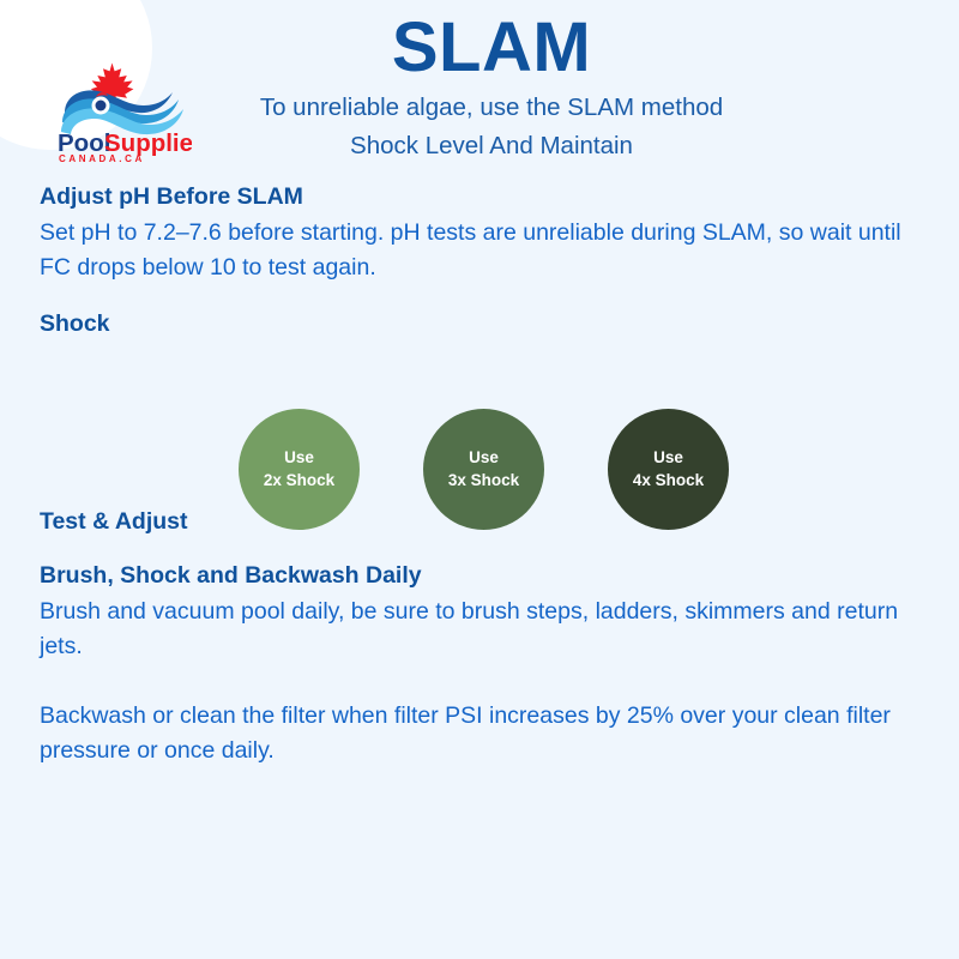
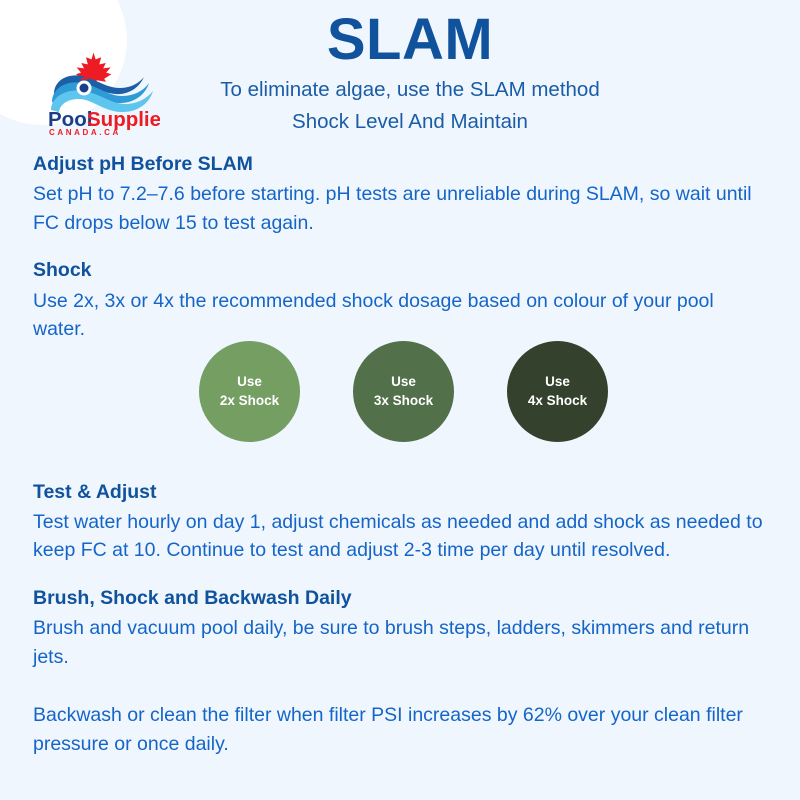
  Pool
  Supplie
  CANADA.CA
  SLAM
- To unreliable algae, use the SLAM method
+ To eliminate algae, use the SLAM method
  Shock Level And Maintain
  Use
  2x Shock
  Use
  3x Shock
  Use
  4x Shock
  Adjust pH Before SLAM
- Set pH to 7.2–7.6 before starting. pH tests are unreliable during SLAM, so wait until FC drops below 10 to test again.
+ Set pH to 7.2–7.6 before starting. pH tests are unreliable during SLAM, so wait until FC drops below 15 to test again.
  Shock
+ Use 2x, 3x or 4x the recommended shock dosage based on colour of your pool water.
  Test & Adjust
+ Test water hourly on day 1, adjust chemicals as needed and add shock as needed to keep FC at 10. Continue to test and adjust 2-3 time per day until resolved.
  Brush, Shock and Backwash Daily
  Brush and vacuum pool daily, be sure to brush steps, ladders, skimmers and return jets.
- Backwash or clean the filter when filter PSI increases by 25% over your clean filter pressure or once daily.
+ Backwash or clean the filter when filter PSI increases by 62% over your clean filter pressure or once daily.
